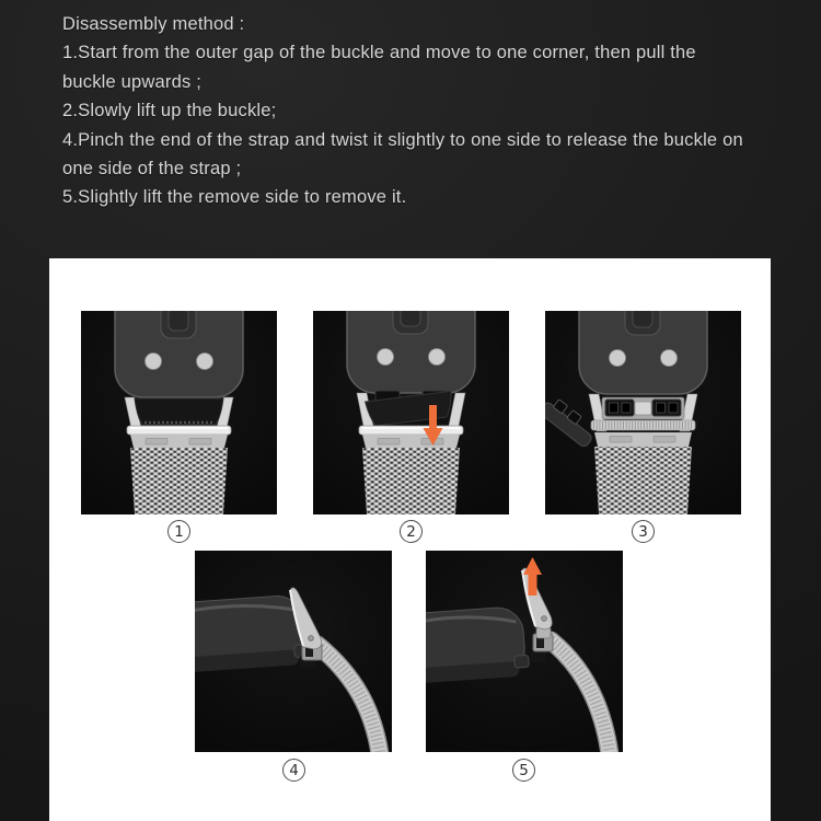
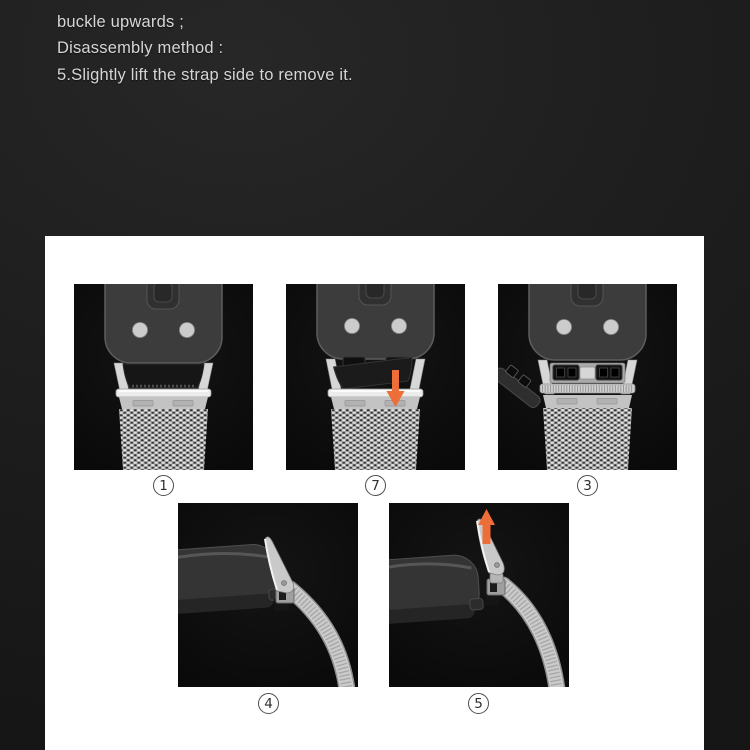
- Disassembly method :
+ buckle upwards ;
- 1.Start from the outer gap of the buckle and move to one corner, then pull the
- buckle upwards ;
+ Disassembly method :
- 2.Slowly lift up the buckle;
- 4.Pinch the end of the strap and twist it slightly to one side to release the buckle on
- one side of the strap ;
- 5.Slightly lift the remove side to remove it.
+ 5.Slightly lift the strap side to remove it.
  1
- 2
+ 7
  3
  4
  5
